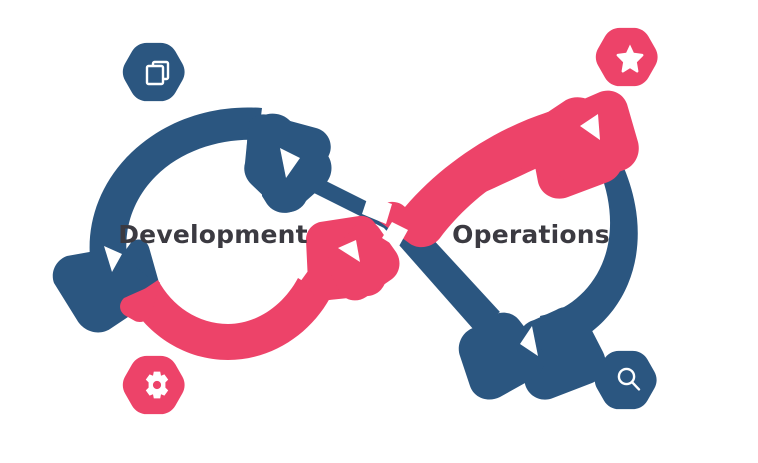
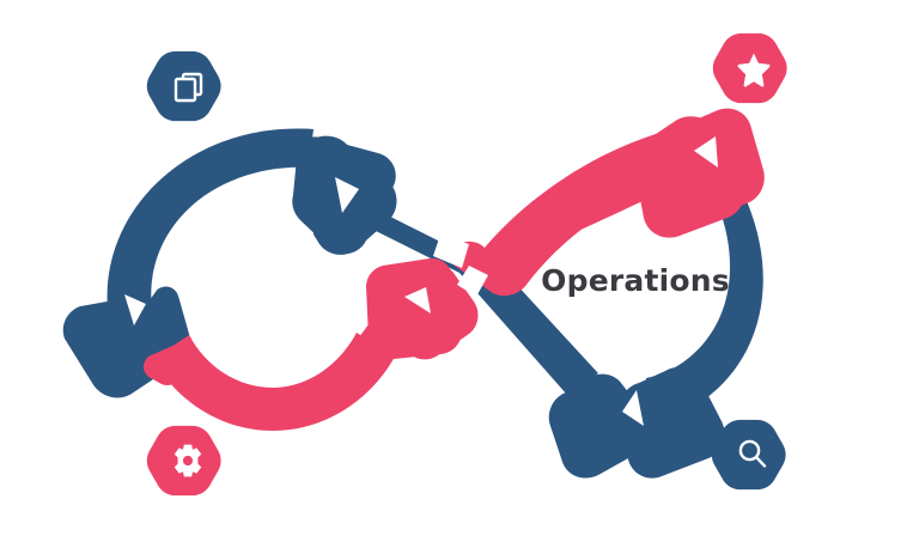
- Development
  Operations
